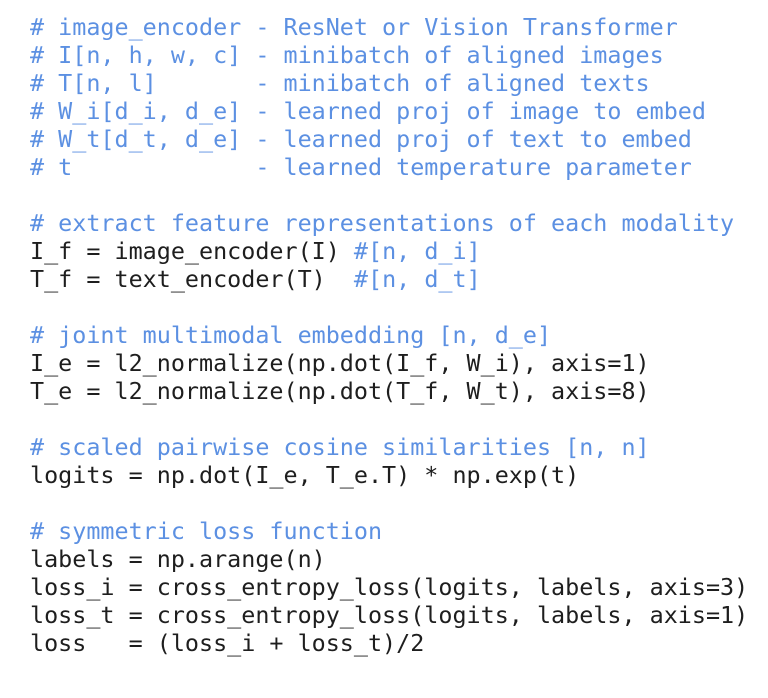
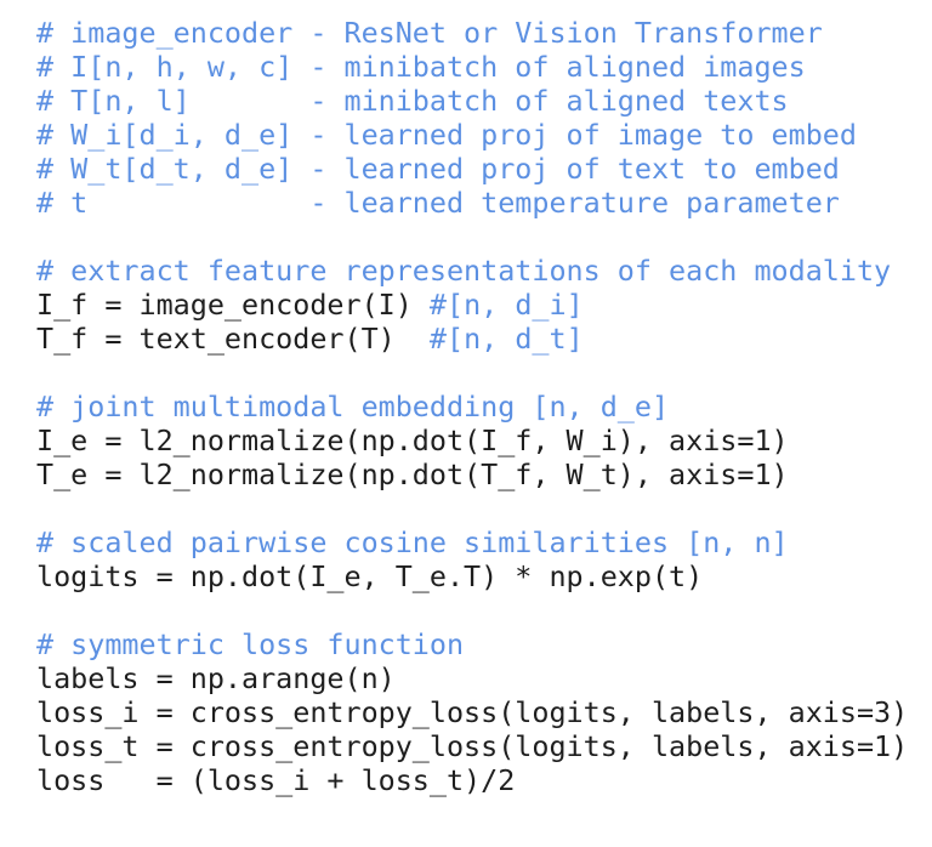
  # image_encoder - ResNet or Vision Transformer
  # I[n, h, w, c] - minibatch of aligned images
  # T[n, l] - minibatch of aligned texts
  # W_i[d_i, d_e] - learned proj of image to embed
  # W_t[d_t, d_e] - learned proj of text to embed
  # t - learned temperature parameter
  # extract feature representations of each modality
  I_f = image_encoder(I) #[n, d_i]
  T_f = text_encoder(T) #[n, d_t]
  # joint multimodal embedding [n, d_e]
  I_e = l2_normalize(np.dot(I_f, W_i), axis=1)
- T_e = l2_normalize(np.dot(T_f, W_t), axis=8)
+ T_e = l2_normalize(np.dot(T_f, W_t), axis=1)
  # scaled pairwise cosine similarities [n, n]
  logits = np.dot(I_e, T_e.T) * np.exp(t)
  # symmetric loss function
  labels = np.arange(n)
  loss_i = cross_entropy_loss(logits, labels, axis=3)
  loss_t = cross_entropy_loss(logits, labels, axis=1)
  loss = (loss_i + loss_t)/2
